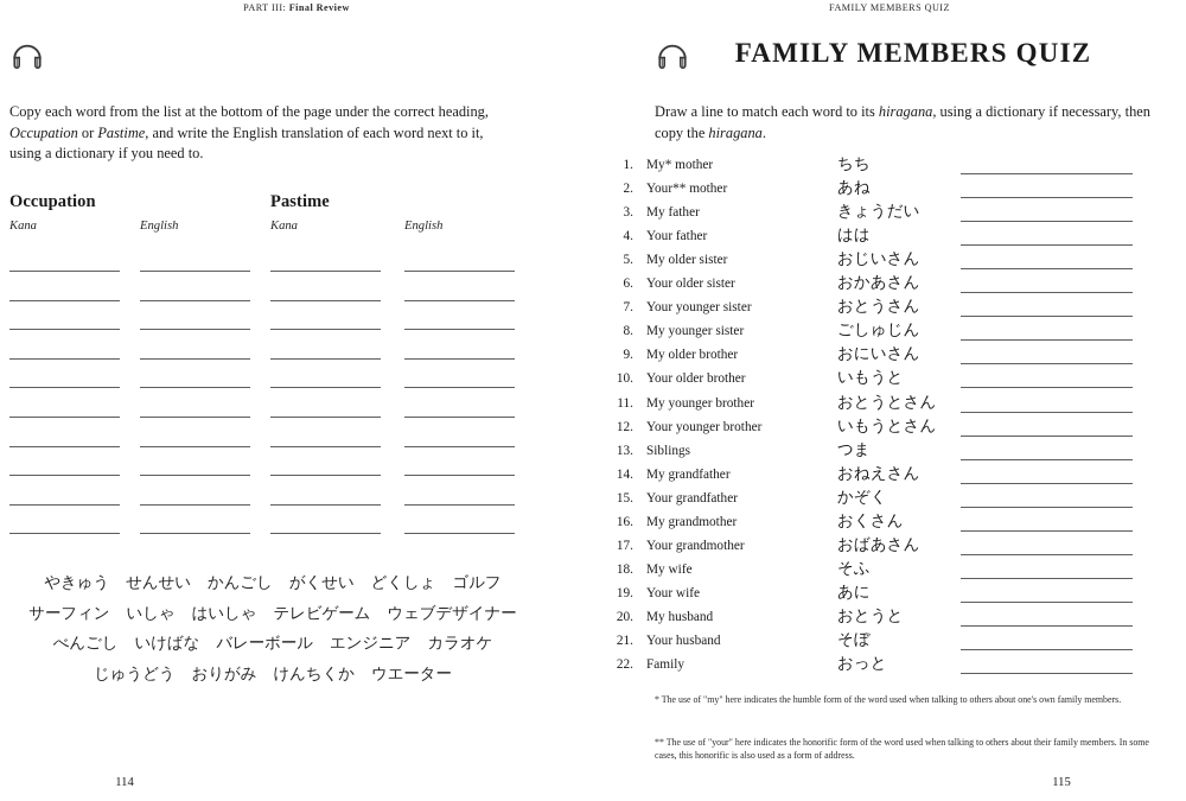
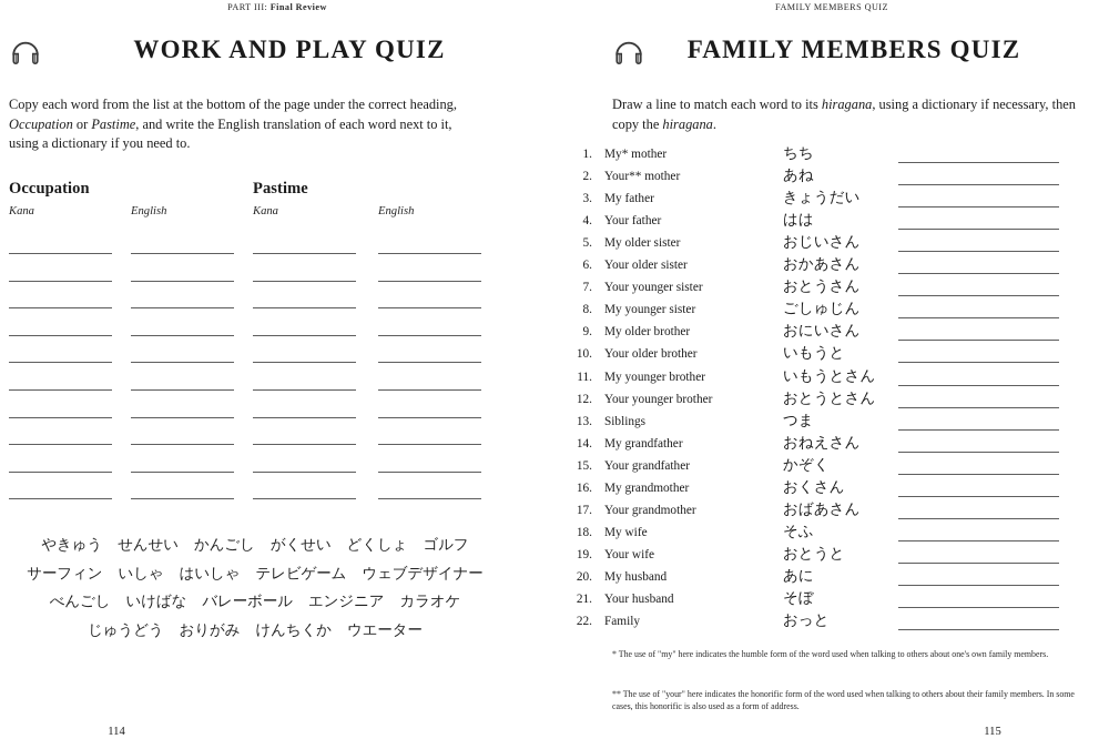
  PART III: Final Review
+ WORK AND PLAY QUIZ
  Copy each word from the list at the bottom of the page under the correct heading, Occupation or Pastime, and write the English translation of each word next to it, using a dictionary if you need to.
  Occupation
  Pastime
  Kana
  English
  Kana
  English
  やきゅう せんせい かんごし がくせい どくしょ ゴルフ
  サーフィン いしゃ はいしゃ テレビゲーム ウェブデザイナー
  べんごし いけばな バレーボール エンジニア カラオケ
  じゅうどう おりがみ けんちくか ウエーター
  114
  FAMILY MEMBERS QUIZ
  FAMILY MEMBERS QUIZ
  Draw a line to match each word to its hiragana, using a dictionary if necessary, then copy the hiragana.
  1.
  My* mother
  ちち
  2.
  Your** mother
  あね
  3.
  My father
  きょうだい
  4.
  Your father
  はは
  5.
  My older sister
  おじいさん
  6.
  Your older sister
  おかあさん
  7.
  Your younger sister
  おとうさん
  8.
  My younger sister
  ごしゅじん
  9.
  My older brother
  おにいさん
  10.
  Your older brother
  いもうと
  11.
  My younger brother
- おとうとさん
+ いもうとさん
  12.
  Your younger brother
- いもうとさん
+ おとうとさん
  13.
  Siblings
  つま
  14.
  My grandfather
  おねえさん
  15.
  Your grandfather
  かぞく
  16.
  My grandmother
  おくさん
  17.
  Your grandmother
  おばあさん
  18.
  My wife
  そふ
  19.
  Your wife
- あに
+ おとうと
  20.
  My husband
- おとうと
+ あに
  21.
  Your husband
  そぼ
  22.
  Family
  おっと
  * The use of "my" here indicates the humble form of the word used when talking to others about one's own family members.
  ** The use of "your" here indicates the honorific form of the word used when talking to others about their family members. In some cases, this honorific is also used as a form of address.
  115
